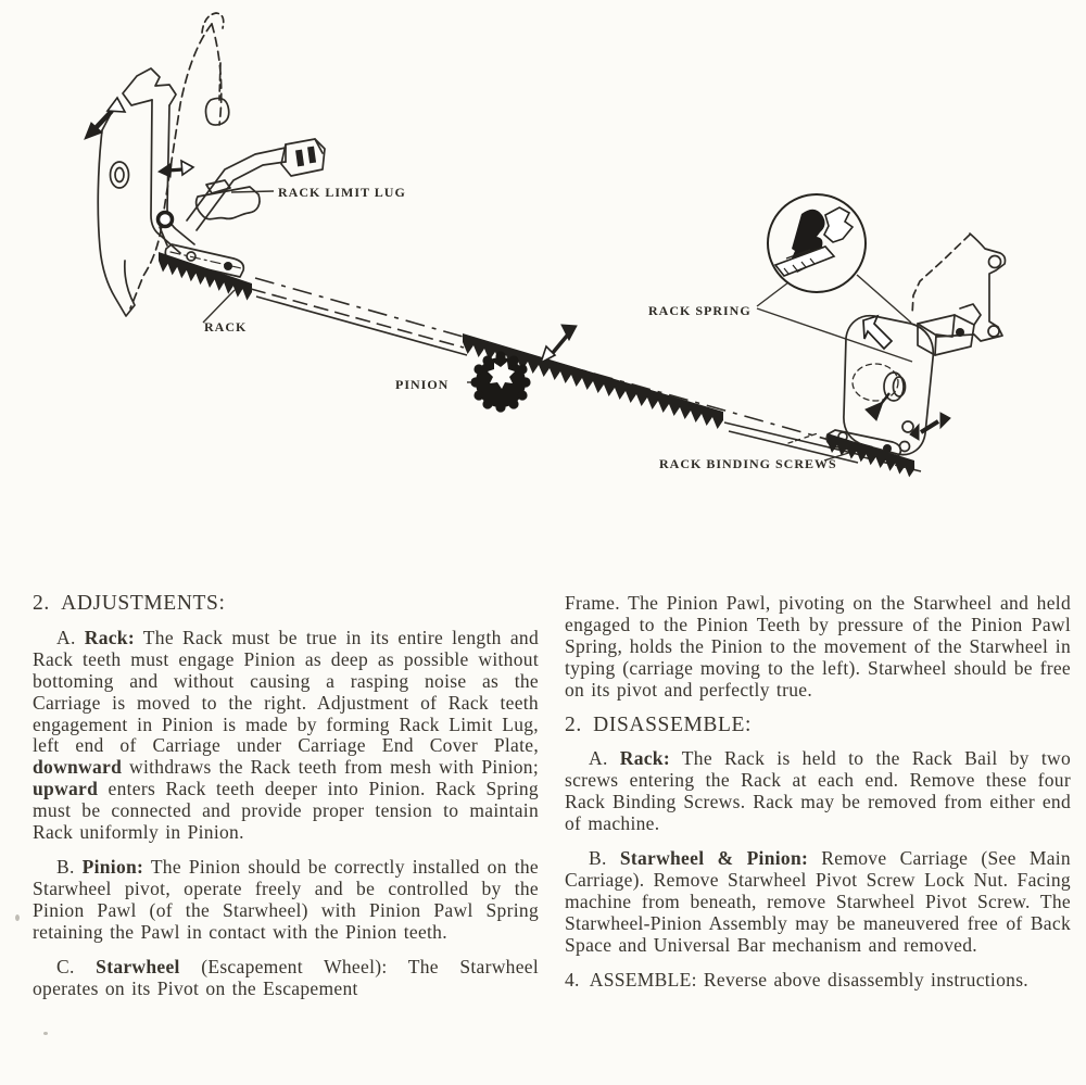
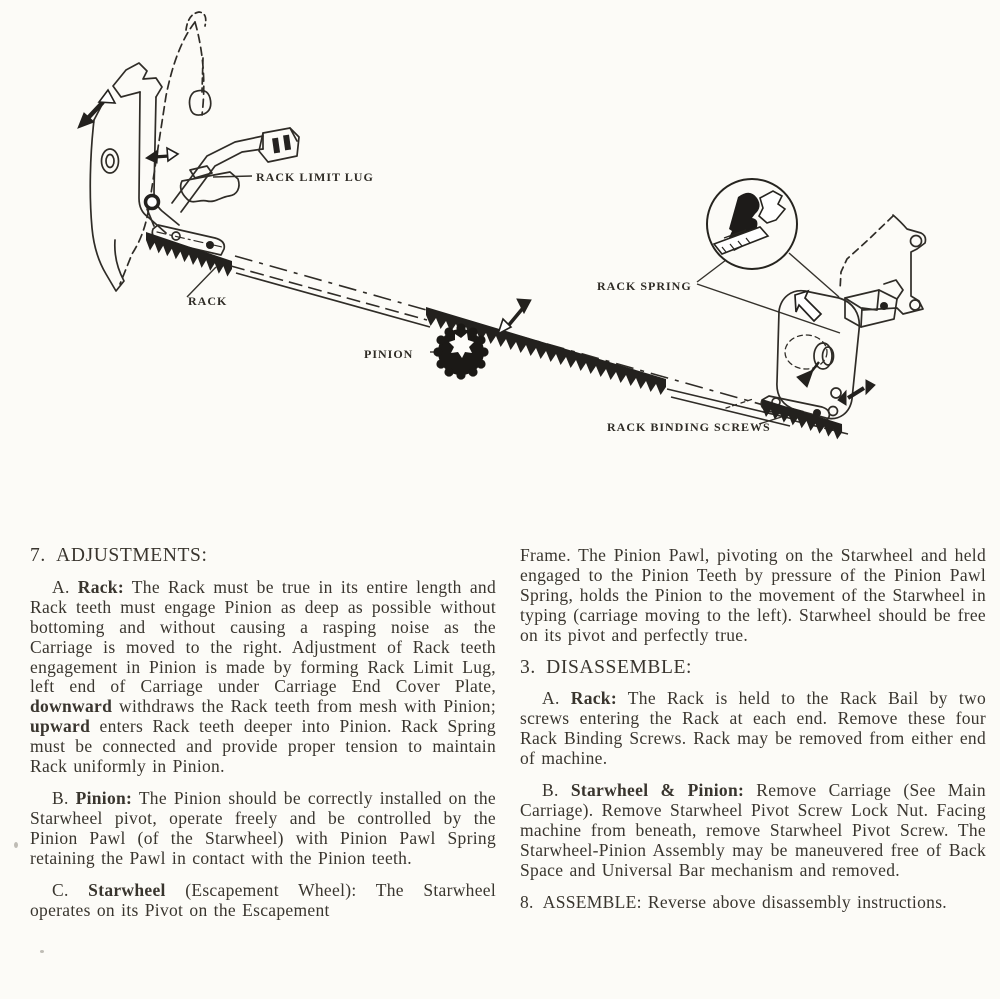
  RACK LIMIT LUG
  RACK
  PINION
  RACK SPRING
  RACK BINDING SCREWS
- 2. ADJUSTMENTS:
+ 7. ADJUSTMENTS:
  A. Rack: The Rack must be true in its entire length and Rack teeth must engage Pinion as deep as possible without bottoming and without causing a rasping noise as the Carriage is moved to the right. Adjustment of Rack teeth engagement in Pinion is made by forming Rack Limit Lug, left end of Carriage under Carriage End Cover Plate, downward withdraws the Rack teeth from mesh with Pinion; upward enters Rack teeth deeper into Pinion. Rack Spring must be connected and provide proper tension to maintain Rack uniformly in Pinion.
  B. Pinion: The Pinion should be correctly installed on the Starwheel pivot, operate freely and be controlled by the Pinion Pawl (of the Starwheel) with Pinion Pawl Spring retaining the Pawl in contact with the Pinion teeth.
  C. Starwheel (Escapement Wheel): The Starwheel operates on its Pivot on the Escapement
  Frame. The Pinion Pawl, pivoting on the Starwheel and held engaged to the Pinion Teeth by pressure of the Pinion Pawl Spring, holds the Pinion to the movement of the Starwheel in typing (carriage moving to the left). Starwheel should be free on its pivot and perfectly true.
- 2. DISASSEMBLE:
+ 3. DISASSEMBLE:
  A. Rack: The Rack is held to the Rack Bail by two screws entering the Rack at each end. Remove these four Rack Binding Screws. Rack may be removed from either end of machine.
  B. Starwheel & Pinion: Remove Carriage (See Main Carriage). Remove Starwheel Pivot Screw Lock Nut. Facing machine from beneath, remove Starwheel Pivot Screw. The Starwheel-Pinion Assembly may be maneuvered free of Back Space and Universal Bar mechanism and removed.
- 4. ASSEMBLE: Reverse above disassembly instructions.
+ 8. ASSEMBLE: Reverse above disassembly instructions.
